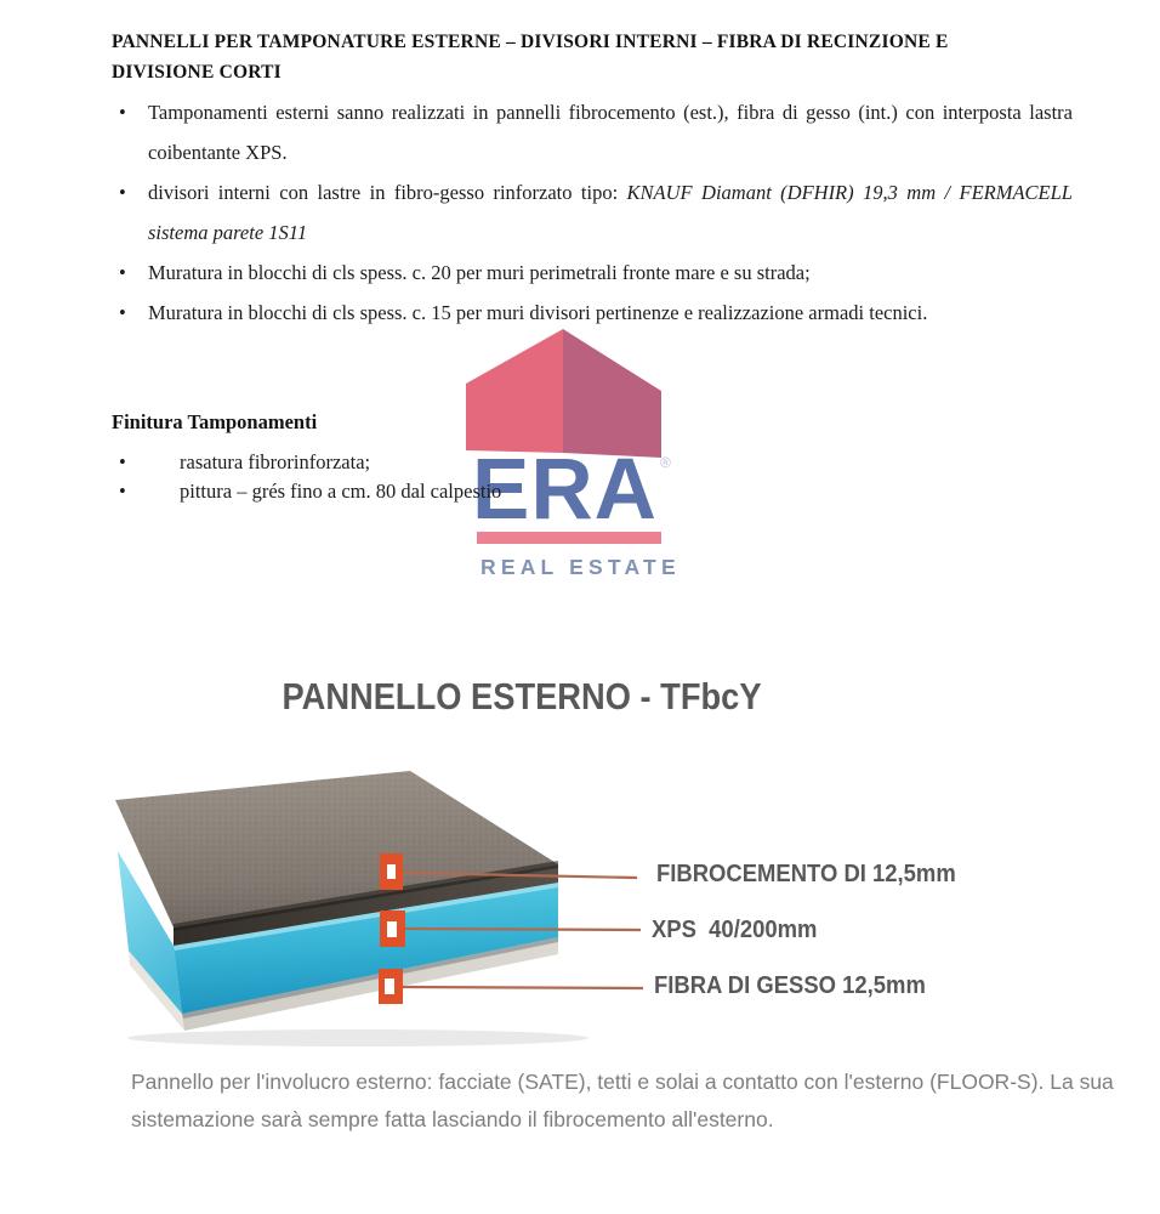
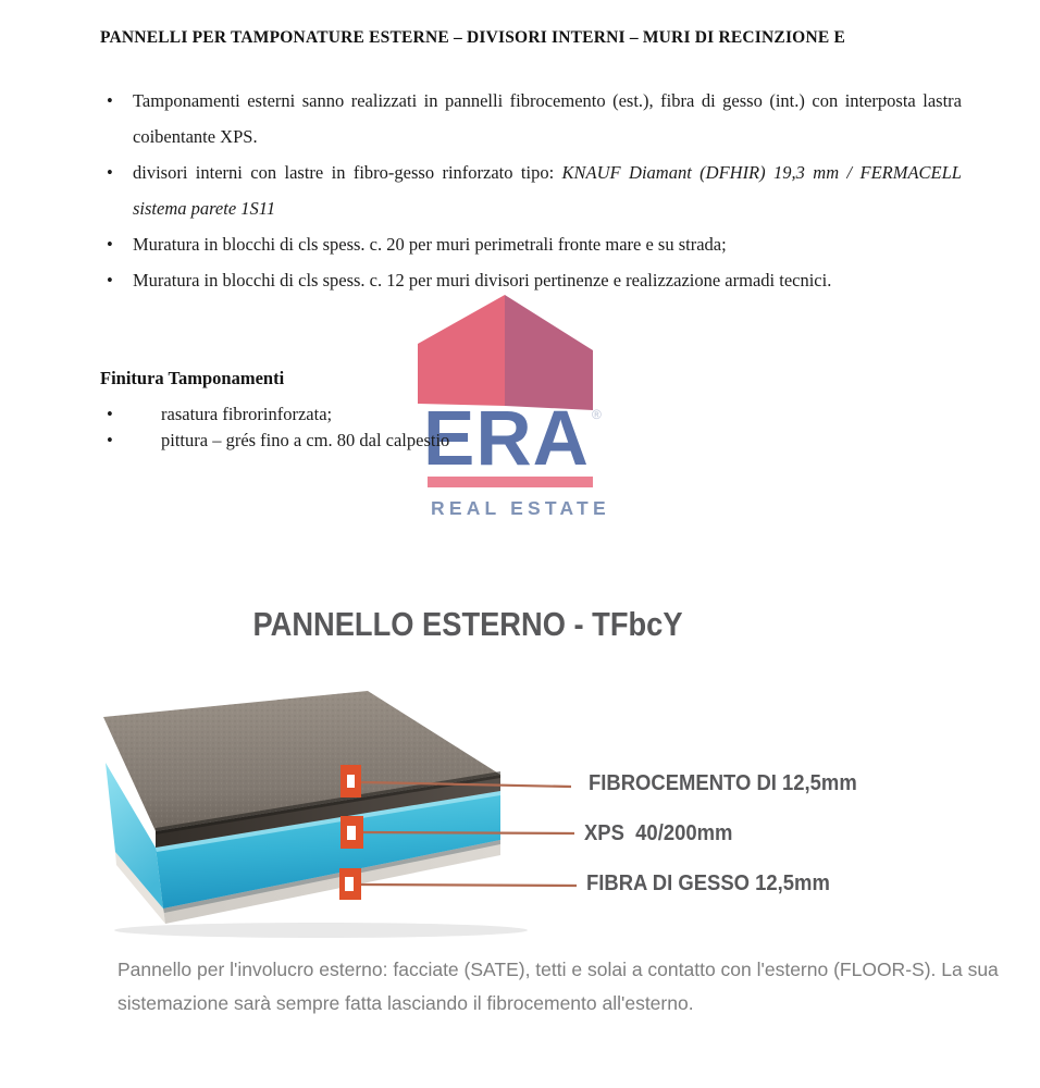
  ERA
  ®
  REAL ESTATE
- PANNELLI PER TAMPONATURE ESTERNE – DIVISORI INTERNI – FIBRA DI RECINZIONE E
+ PANNELLI PER TAMPONATURE ESTERNE – DIVISORI INTERNI – MURI DI RECINZIONE E
- DIVISIONE CORTI
  Tamponamenti esterni sanno realizzati in pannelli fibrocemento (est.), fibra di gesso (int.) con interposta lastra coibentante XPS.
  divisori interni con lastre in fibro-gesso rinforzato tipo: KNAUF Diamant (DFHIR) 19,3 mm / FERMACELL sistema parete 1S11
  Muratura in blocchi di cls spess. c. 20 per muri perimetrali fronte mare e su strada;
- Muratura in blocchi di cls spess. c. 15 per muri divisori pertinenze e realizzazione armadi tecnici.
+ Muratura in blocchi di cls spess. c. 12 per muri divisori pertinenze e realizzazione armadi tecnici.
  Finitura Tamponamenti
  rasatura fibrorinforzata;
  pittura – grés fino a cm. 80 dal calpestio
  PANNELLO ESTERNO - TFbcY
  FIBROCEMENTO DI 12,5mm
  XPS 40/200mm
  FIBRA DI GESSO 12,5mm
  Pannello per l'involucro esterno: facciate (SATE), tetti e solai a contatto con l'esterno (FLOOR-S). La sua
  sistemazione sarà sempre fatta lasciando il fibrocemento all'esterno.
